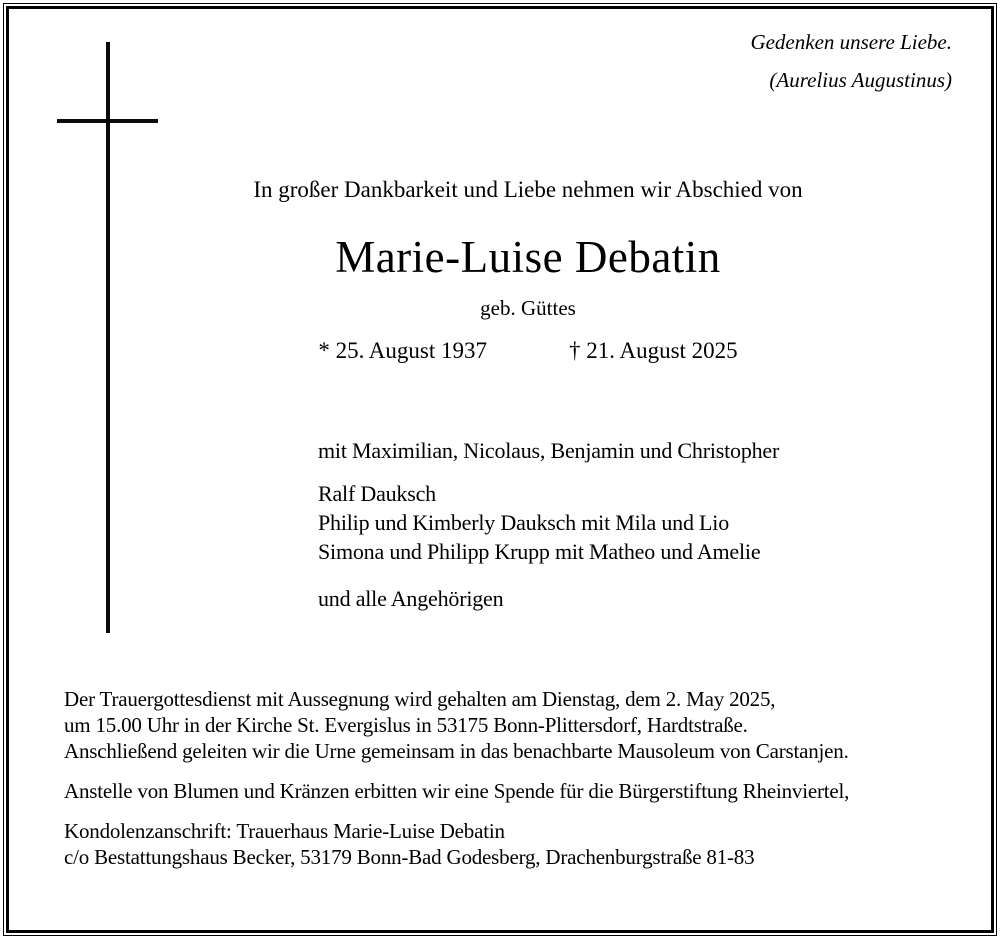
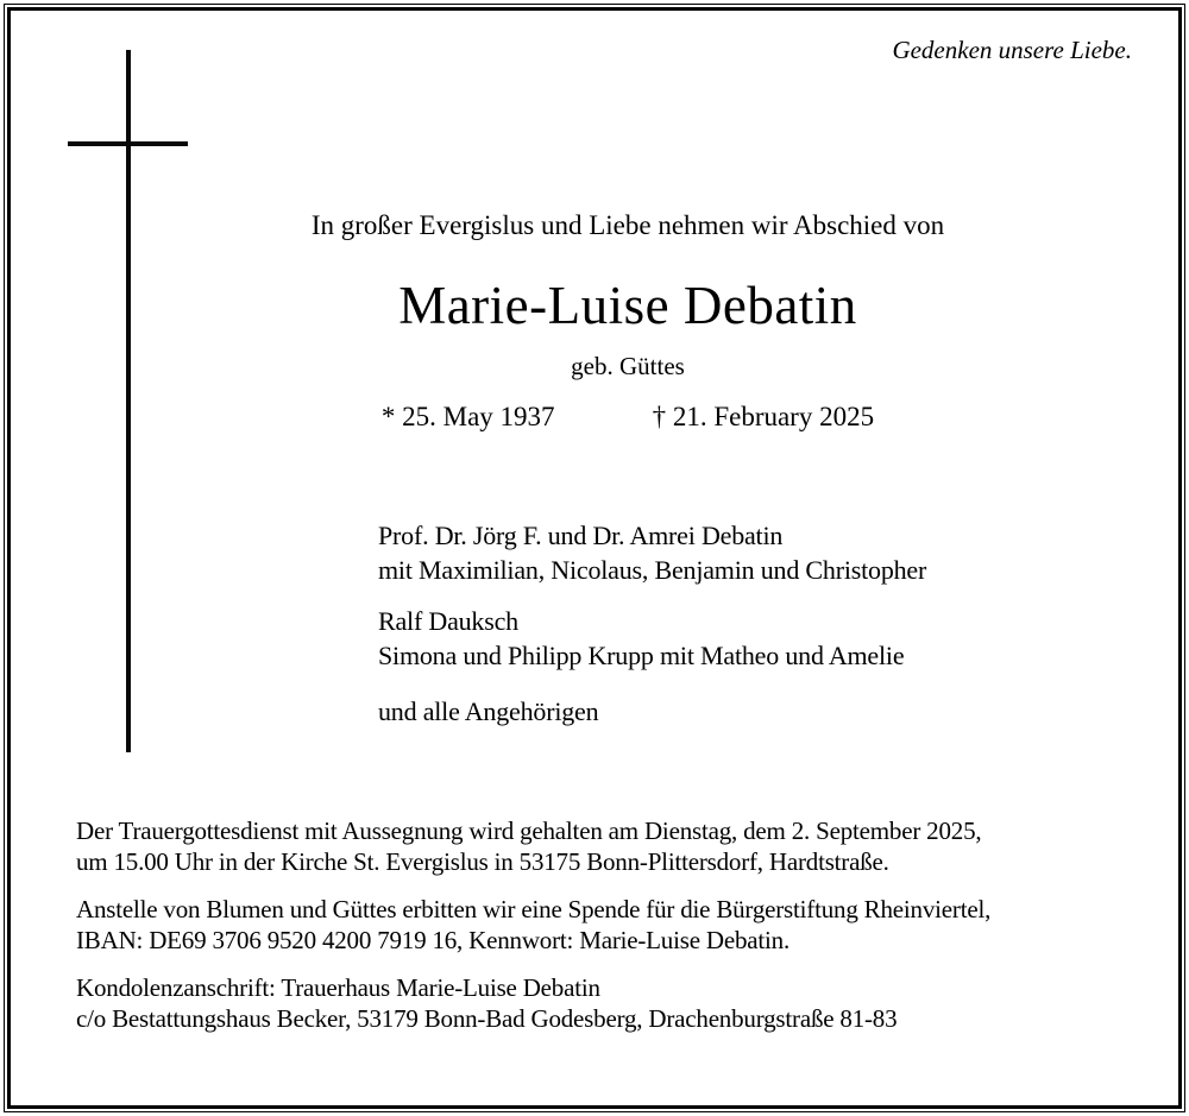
  Gedenken unsere Liebe.
- (Aurelius Augustinus)
- In großer Dankbarkeit und Liebe nehmen wir Abschied von
+ In großer Evergislus und Liebe nehmen wir Abschied von
  Marie-Luise Debatin
  geb. Güttes
- * 25. August 1937
+ * 25. May 1937
- † 21. August 2025
+ † 21. February 2025
+ Prof. Dr. Jörg F. und Dr. Amrei Debatin
  mit Maximilian, Nicolaus, Benjamin und Christopher
  Ralf Dauksch
- Philip und Kimberly Dauksch mit Mila und Lio
  Simona und Philipp Krupp mit Matheo und Amelie
  und alle Angehörigen
- Der Trauergottesdienst mit Aussegnung wird gehalten am Dienstag, dem 2. May 2025,
+ Der Trauergottesdienst mit Aussegnung wird gehalten am Dienstag, dem 2. September 2025,
  um 15.00 Uhr in der Kirche St. Evergislus in 53175 Bonn-Plittersdorf, Hardtstraße.
- Anschließend geleiten wir die Urne gemeinsam in das benachbarte Mausoleum von Carstanjen.
- Anstelle von Blumen und Kränzen erbitten wir eine Spende für die Bürgerstiftung Rheinviertel,
+ Anstelle von Blumen und Güttes erbitten wir eine Spende für die Bürgerstiftung Rheinviertel,
+ IBAN: DE69 3706 9520 4200 7919 16, Kennwort: Marie-Luise Debatin.
  Kondolenzanschrift: Trauerhaus Marie-Luise Debatin
  c/o Bestattungshaus Becker, 53179 Bonn-Bad Godesberg, Drachenburgstraße 81-83
